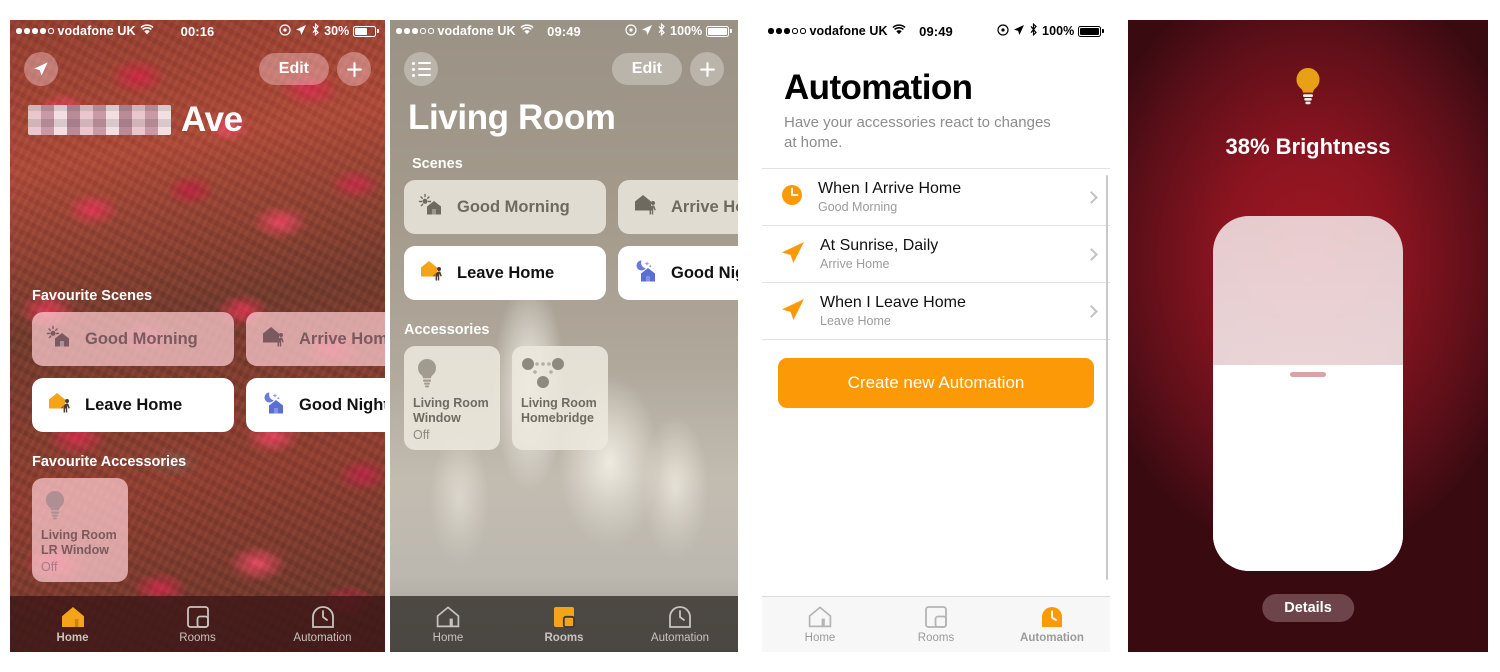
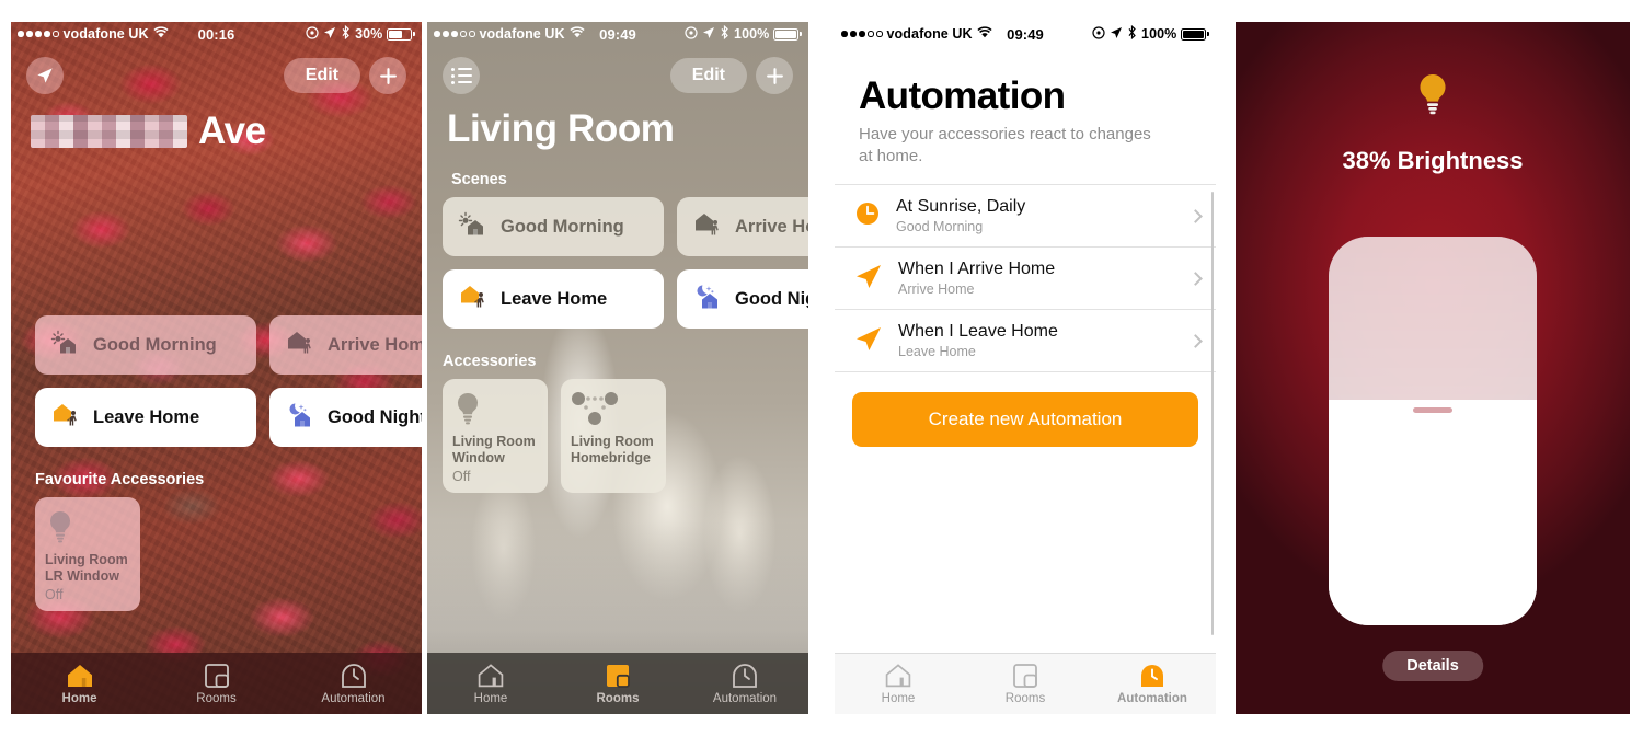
  vodafone UK
  00:16
  30%
  Edit
  Ave
- Favourite Scenes
  Good Morning
  Arrive Hom
  Leave Home
  Good Nigh
  Favourite Accessories
  Living Room
  LR Window
  Off
  Home
  Rooms
  Automation
  vodafone UK
  09:49
  100%
  Edit
  Living Room
  Scenes
  Good Morning
  Arrive H
  Leave Home
  Accessories
  Living Room
  Window
  Off
  Living Room
  Homebridge
  Home
  Rooms
  Automation
  vodafone UK
  09:49
  100%
  Automation
  Have your accessories react to changes at home.
- When I Arrive Home
+ At Sunrise, Daily
  Good Morning
- At Sunrise, Daily
+ When I Arrive Home
  Arrive Home
  When I Leave Home
  Leave Home
  Create new Automation
  Home
  Rooms
  Automation
  38% Brightness
  Details
